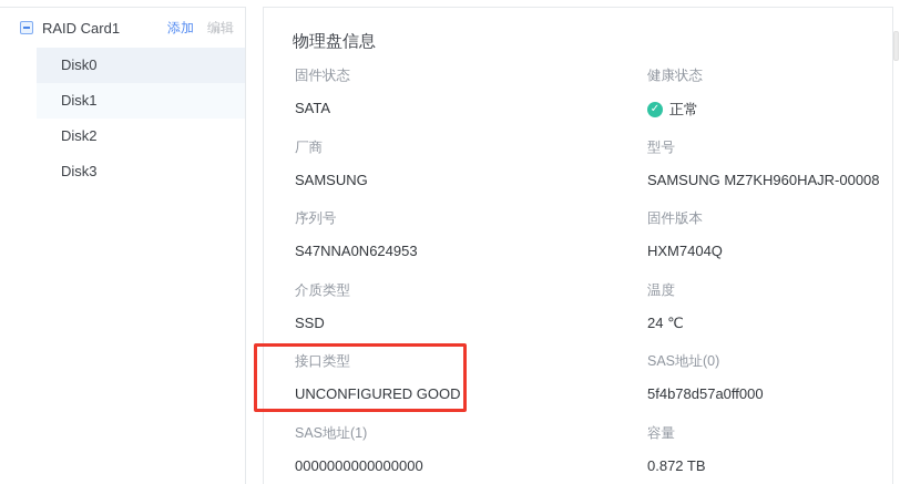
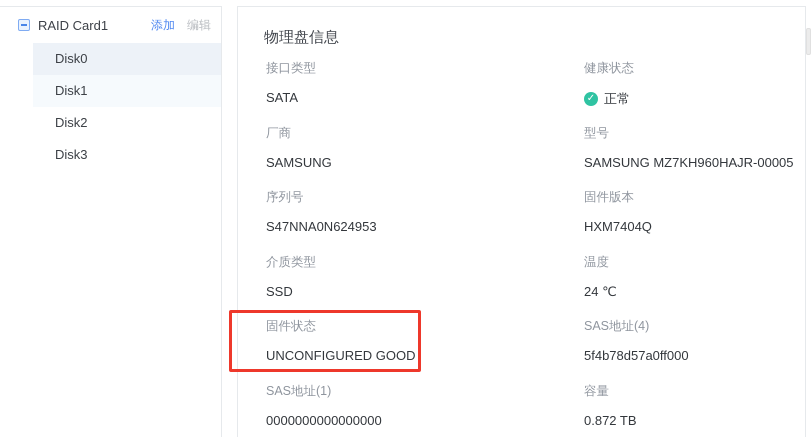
  RAID Card1
  添加
  编辑
  Disk0
  Disk1
  Disk2
  Disk3
  物理盘信息
- 固件状态
+ 接口类型
  SATA
  健康状态
  ✓
  正常
  厂商
  SAMSUNG
  型号
- SAMSUNG MZ7KH960HAJR-00008
+ SAMSUNG MZ7KH960HAJR-00005
  序列号
  S47NNA0N624953
  固件版本
  HXM7404Q
  介质类型
  SSD
  温度
  24 ℃
- 接口类型
+ 固件状态
  UNCONFIGURED GOOD
- SAS地址(0)
+ SAS地址(4)
  5f4b78d57a0ff000
  SAS地址(1)
  0000000000000000
  容量
  0.872 TB
